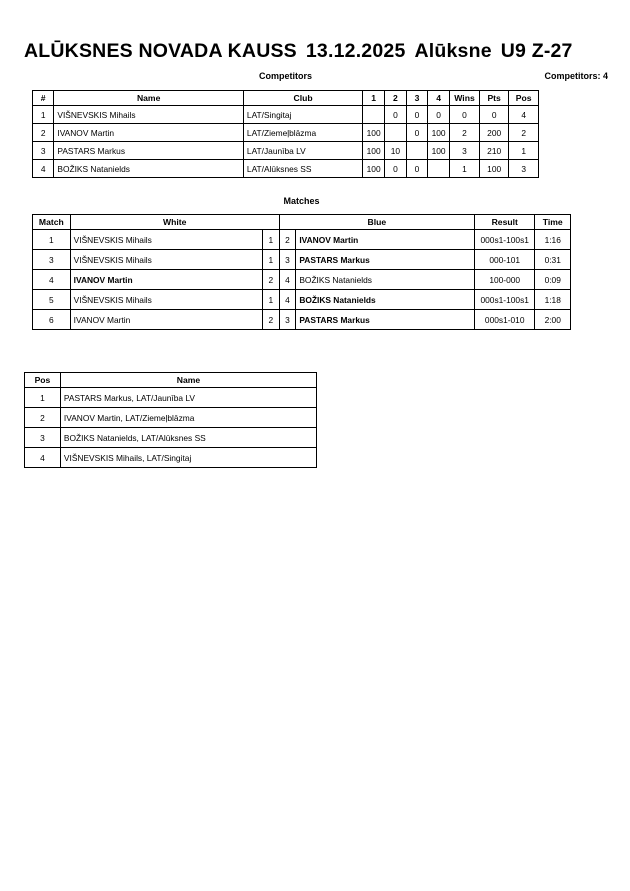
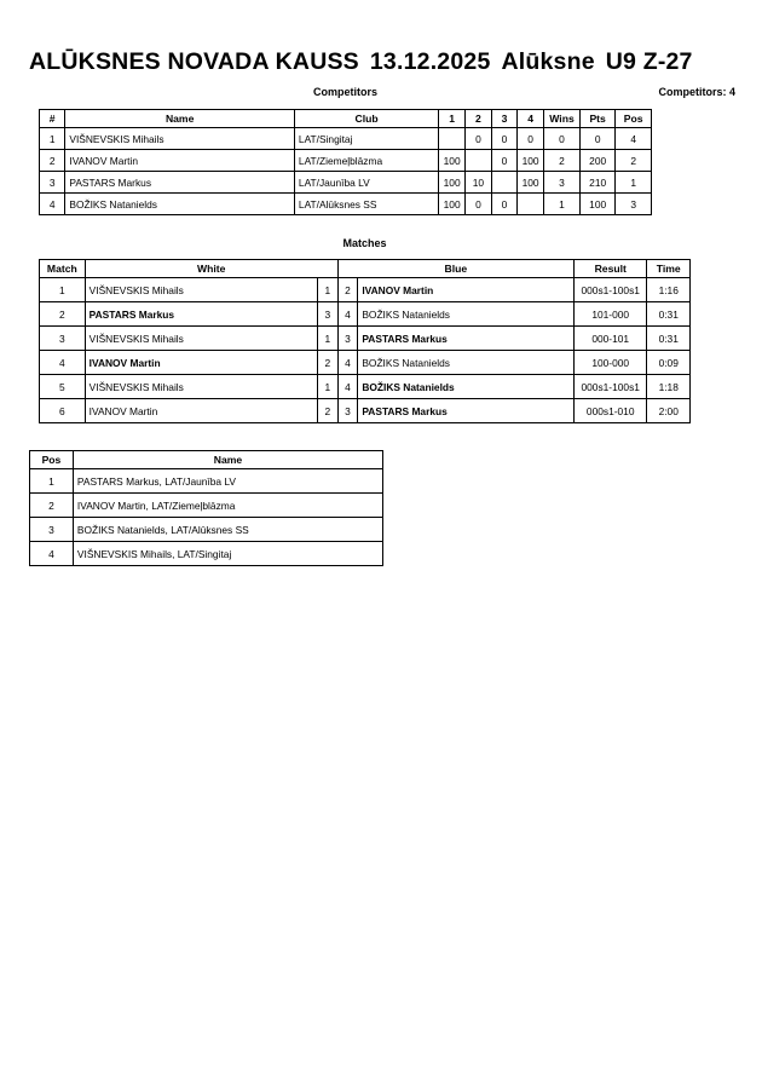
  ALŪKSNES NOVADA KAUSS 13.12.2025 Alūksne U9 Z-27
  Competitors
  Competitors: 4
  #	Name	Club	1	2	3	4	Wins	Pts	Pos
  1	VIŠNEVSKIS Mihails	LAT/Singitaj		0	0	0	0	0	4
  2	IVANOV Martin	LAT/Ziemeļblāzma	100		0	100	2	200	2
  3	PASTARS Markus	LAT/Jaunība LV	100	10		100	3	210	1
  4	BOŽIKS Natanields	LAT/Alūksnes SS	100	0	0		1	100	3
  Matches
  Match	White	Blue	Result	Time
  1	VIŠNEVSKIS Mihails	1	2	IVANOV Martin	000s1-100s1	1:16
+ 2	PASTARS Markus	3	4	BOŽIKS Natanields	101-000	0:31
  3	VIŠNEVSKIS Mihails	1	3	PASTARS Markus	000-101	0:31
  4	IVANOV Martin	2	4	BOŽIKS Natanields	100-000	0:09
  5	VIŠNEVSKIS Mihails	1	4	BOŽIKS Natanields	000s1-100s1	1:18
  6	IVANOV Martin	2	3	PASTARS Markus	000s1-010	2:00
  Pos	Name
  1	PASTARS Markus, LAT/Jaunība LV
  2	IVANOV Martin, LAT/Ziemeļblāzma
  3	BOŽIKS Natanields, LAT/Alūksnes SS
  4	VIŠNEVSKIS Mihails, LAT/Singitaj
